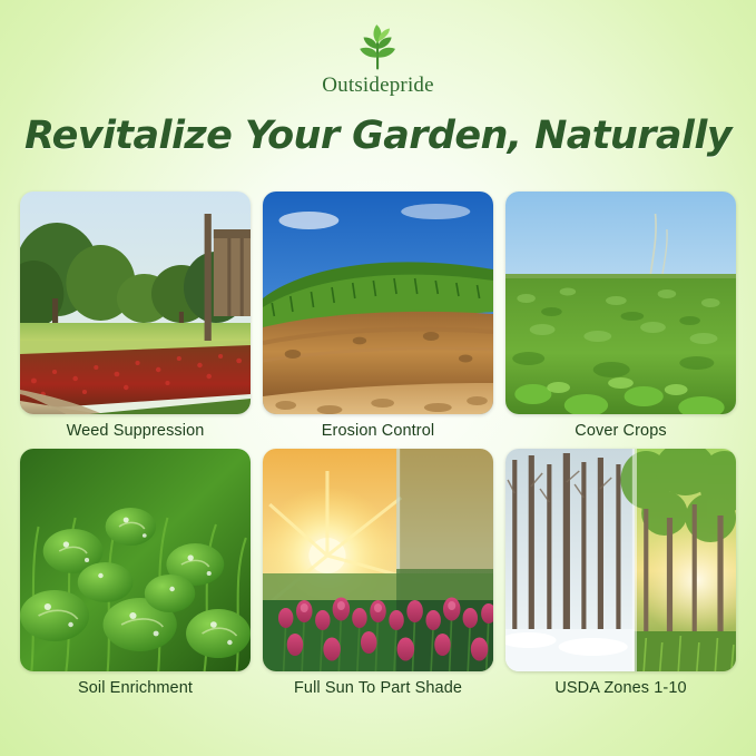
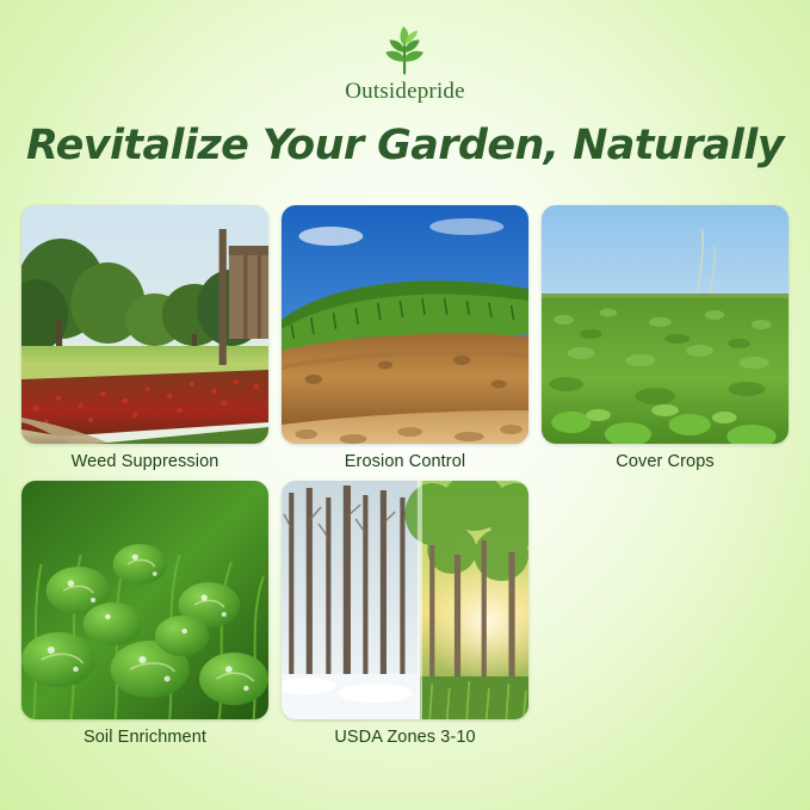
  Outsidepride
  Revitalize Your Garden, Naturally
  Weed Suppression
  Erosion Control
  Cover Crops
  Soil Enrichment
- Full Sun To Part Shade
- USDA Zones 1-10
+ USDA Zones 3-10
